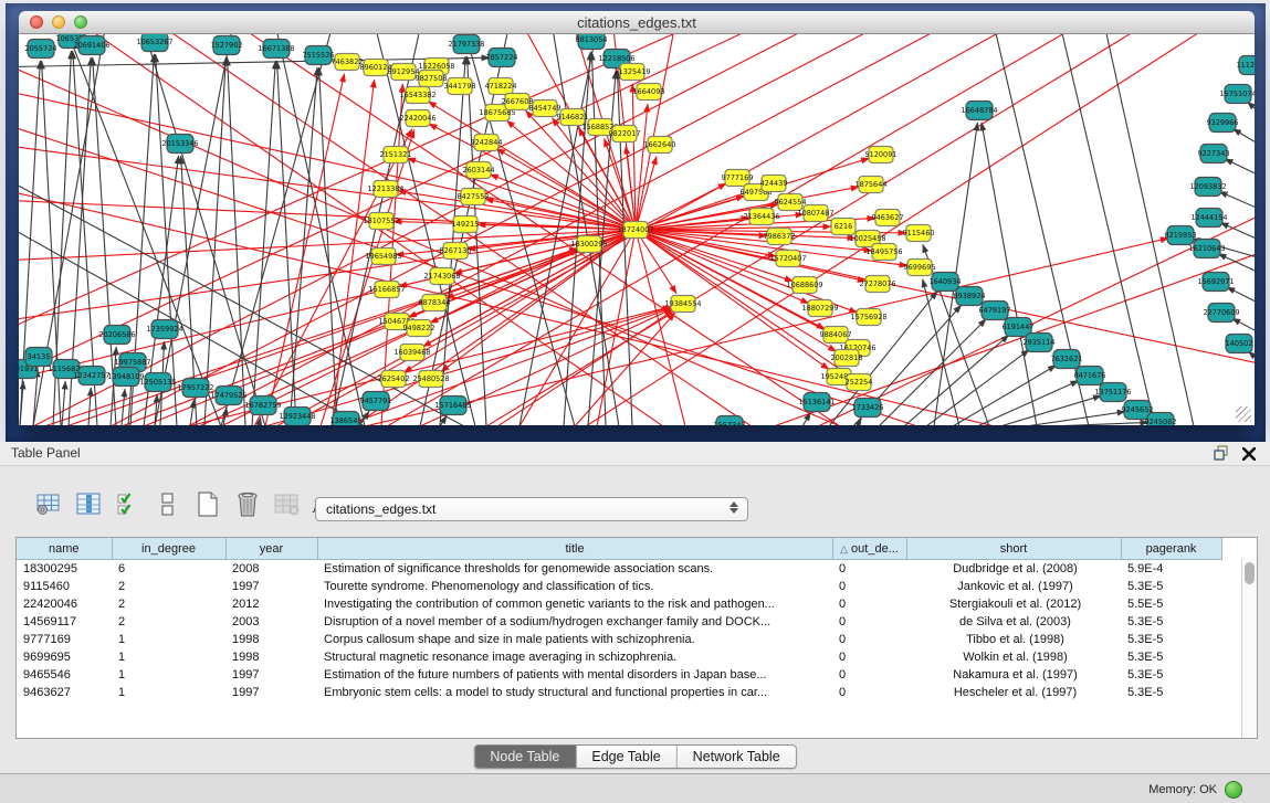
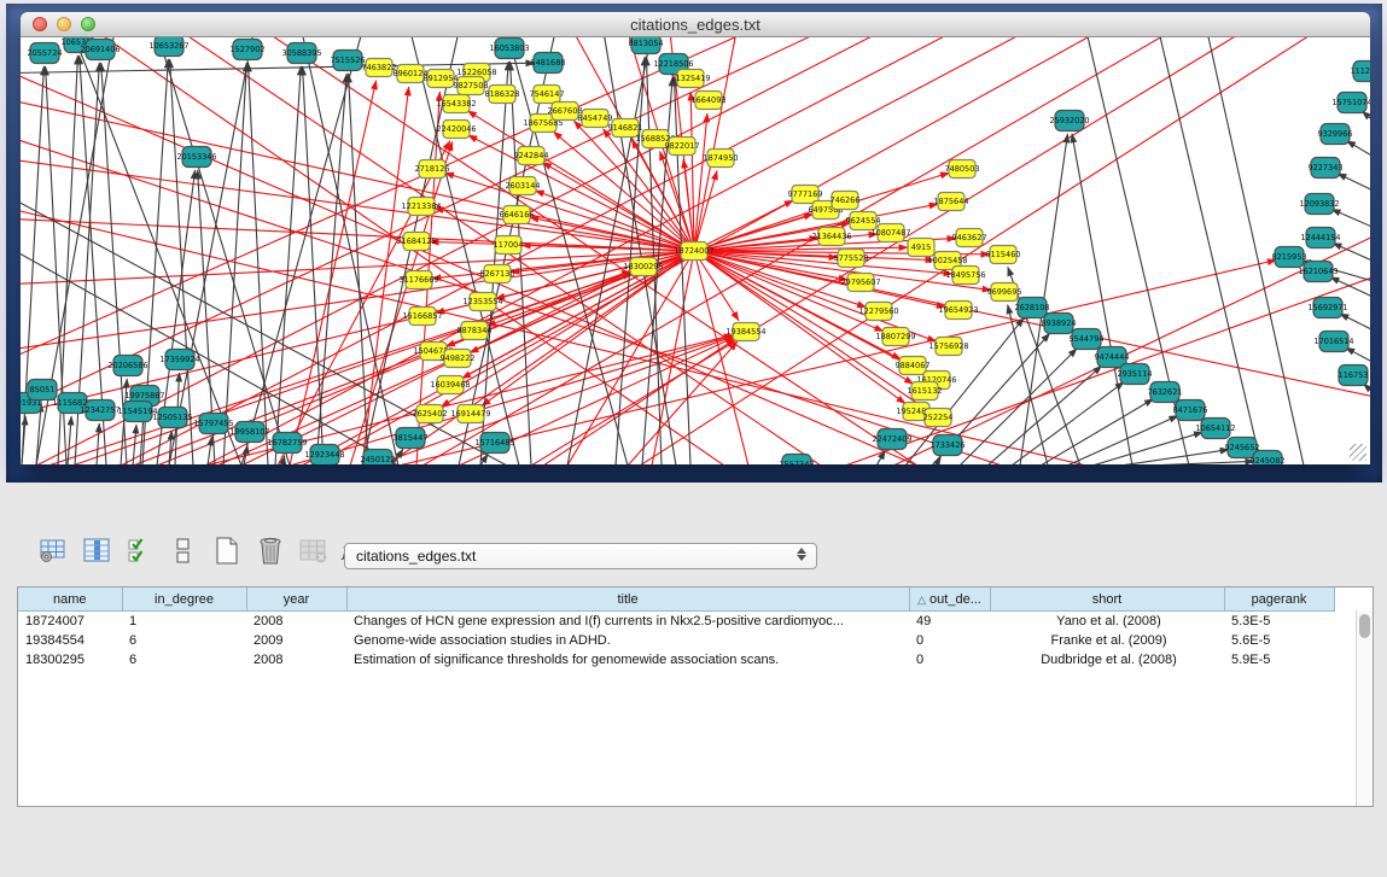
  citations_edges.txt
  2055724
  10653
  20691406
  10653267
  1527902
- 16671388
+ 30588395
  7515526
- 21797338
+ 16053803
- 7857224
+ 5481688
  8813054
  12218506
- 16648784
+ 25932020
  15751074
  9329966
  9227343
  12093832
  12444154
  8215953
  16210643
  15692971
- 22770609
+ 17016514
- 140502
+ 116753
- 1640934
+ 2628108
  8938924
- 6479197
+ 5544794
- 6191447
+ 9474444
  2935114
  7632621
  8471676
- 13751176
+ 10654112
  9245652
  9245082
- 34135
+ 85051
  1115682
  12342757
  20206586
  17359924
  19975887
- 13948109
+ 11545194
  12505135
- 17957222
+ 15797455
- 17479525
+ 19958107
  16782759
  12923448
  20153346
- 9457791
+ 3815447
  15716485
- 15136141
+ 22472409
  1733426
- 1386545
+ 2450122
  18724007
  12213384
- 18107552
+ 21684125
- 19654985
+ 31176669
  15166857
  150467
  16039468
  7625402
- 25480528
+ 16914479
  2603144
- 8427552
+ 6646166
- 149215
+ 117004
  8267130
- 21743068
+ 12353554
  8878344
  9498222
  7463822
  8960124
  8912954
  15226058
  9827508
- 3441798
+ 8186328
- 4718224
+ 7546147
  16543382
  22420046
- 2151321
+ 2718126
  9242844
  18675685
  2667608
  8454749
  9146821
  1568852
  9822017
- 1662640
+ 1874950
  11325419
  1664093
  19384554
  18300295
  9777169
  64975
- 424439
+ 746266
  9624554
  10807487
  21364436
- 7986372
+ 5775529
- 15720407
+ 29795607
- 10688609
+ 12279560
  18807299
- 6216
+ 4915
  10025458
  18495756
  9463627
  9115460
  9699695
- 27278076
+ 19654923
  15756928
  9884067
  16120746
- 2002818
+ 1615132
  195248
  252254
- 5120091
+ 7480503
  1875644
- Table Panel
  citations_edges.txt
  name	in_degree	year	title	△ out_de...	short	pagerank
+ 18724007	1	2008	Changes of HCN gene expression and I(f) currents in Nkx2.5-positive cardiomyoc...	49	Yano et al. (2008)	5.3E-5
+ 19384554	6	2009	Genome-wide association studies in ADHD.	0	Franke et al. (2009)	5.6E-5
- 18300295	6	2008	Estimation of significance thresholds for genomewide association scans.	0	Dudbridge et al. (2008)	5.9E-4
+ 18300295	6	2008	Estimation of significance thresholds for genomewide association scans.	0	Dudbridge et al. (2008)	5.9E-5
- 9115460	2	1997	Tourette syndrome. Phenomenology and classification of tics.	0	Jankovic et al. (1997)	5.3E-5
- 22420046	2	2012	Investigating the contribution of common genetic variants to the risk and pathogen...	0	Stergiakouli et al. (2012)	5.5E-5
- 14569117	2	2003	Disruption of a novel member of a sodium/hydrogen exchanger family and DOCK...	0	de Silva et al. (2003)	5.3E-5
- 9777169	1	1998	Corpus callosum shape and size in male patients with schizophrenia.	0	Tibbo et al. (1998)	5.3E-5
- 9699695	1	1998	Structural magnetic resonance image averaging in schizophrenia.	0	Wolkin et al. (1998)	5.3E-5
- 9465546	1	1997	Estimation of the future numbers of patients with mental disorders in Japan base...	0	Nakamura et al. (1997)	5.3E-5
- 9463627	1	1997	Embryonic stem cells: a model to study structural and functional properties in car...	0	Hescheler et al. (1997)	5.3E-5
- Node Table
- Edge Table
- Network Table
- Memory: OK
